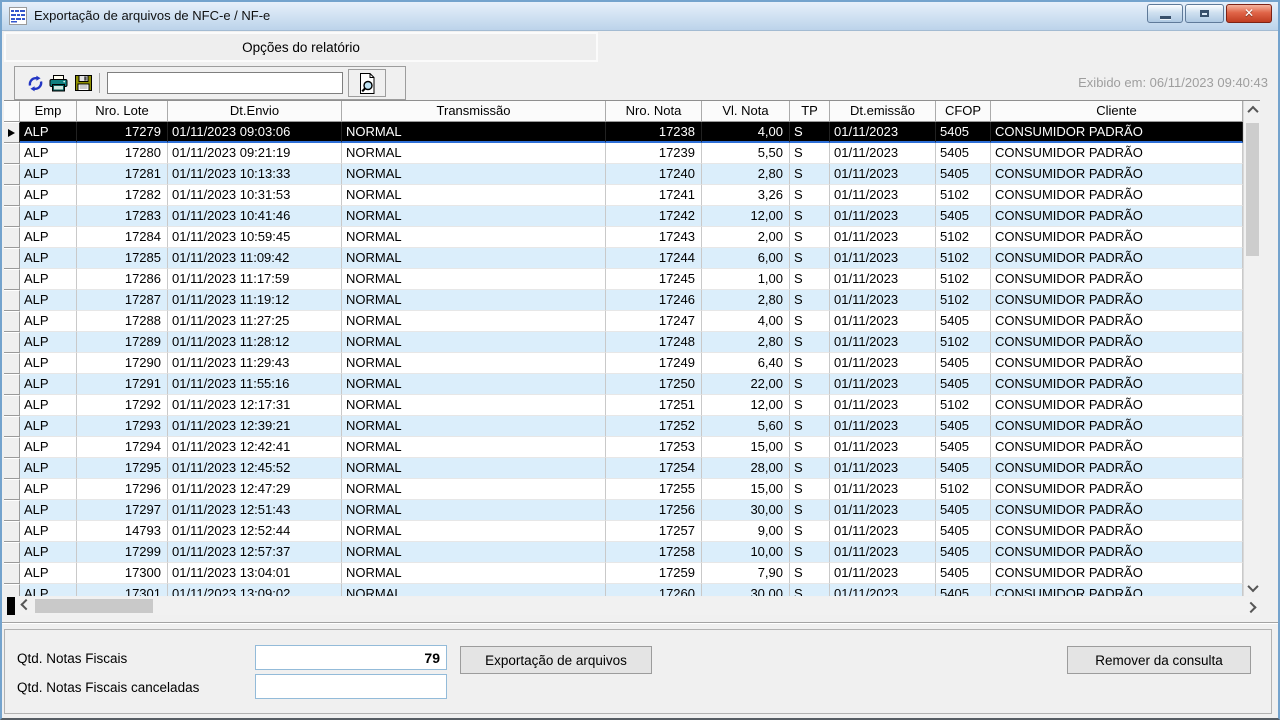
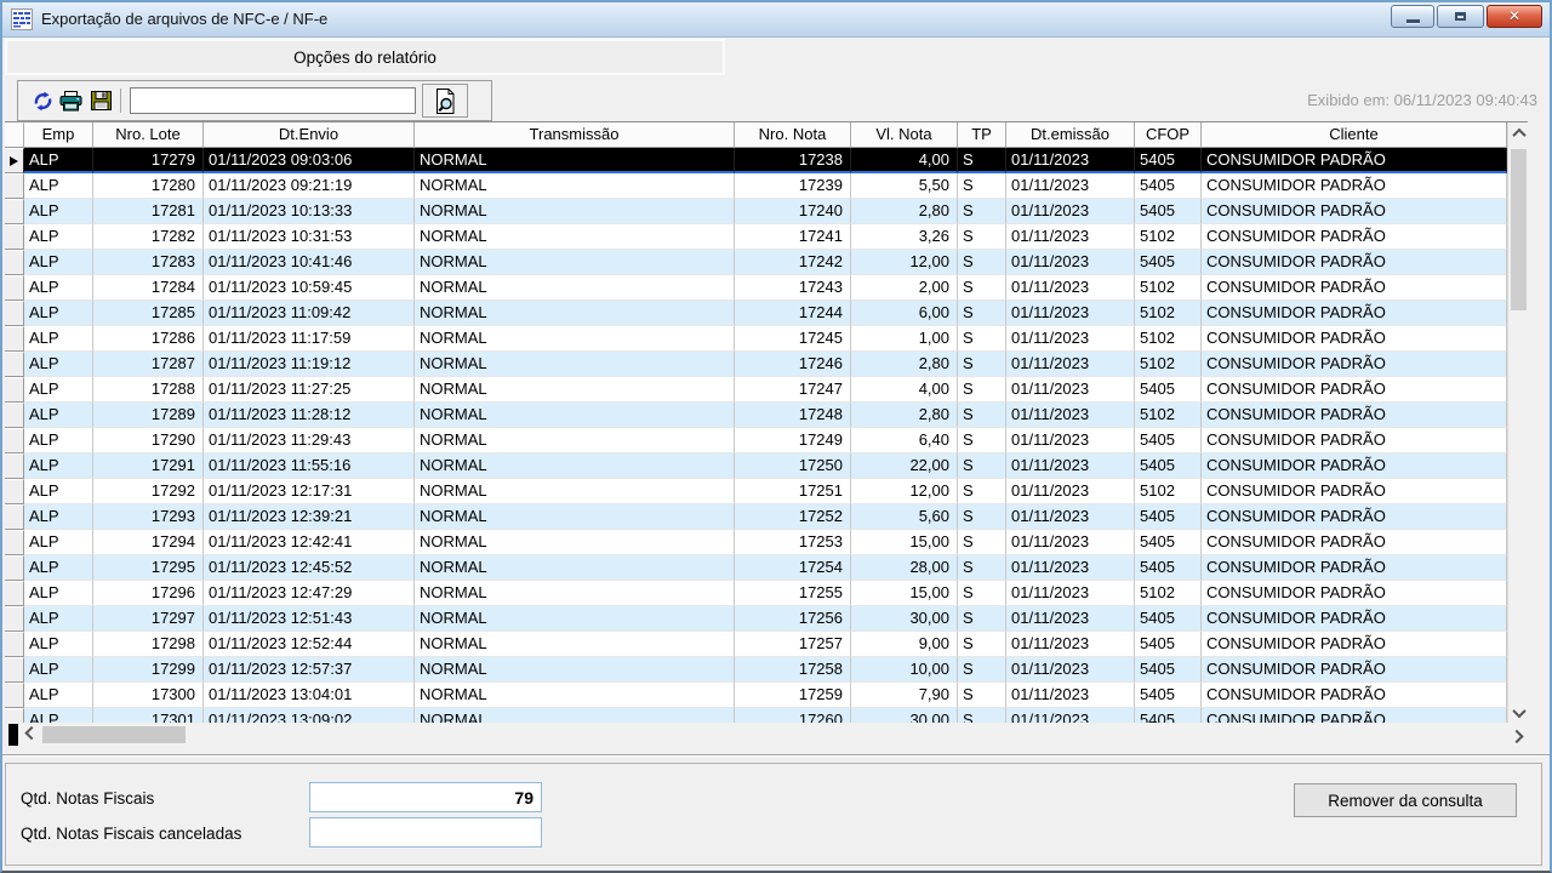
  Exportação de arquivos de NFC-e / NF-e
  ✕
  Opções do relatório
  Exibido em: 06/11/2023 09:40:43
  Emp
  Nro. Lote
  Dt.Envio
  Transmissão
  Nro. Nota
  Vl. Nota
  TP
  Dt.emissão
  CFOP
  Cliente
  ALP
  17279
  01/11/2023 09:03:06
  NORMAL
  17238
  4,00
  S
  01/11/2023
  5405
  CONSUMIDOR PADRÃO
  ALP
  17280
  01/11/2023 09:21:19
  NORMAL
  17239
  5,50
  S
  01/11/2023
  5405
  CONSUMIDOR PADRÃO
  ALP
  17281
  01/11/2023 10:13:33
  NORMAL
  17240
  2,80
  S
  01/11/2023
  5405
  CONSUMIDOR PADRÃO
  ALP
  17282
  01/11/2023 10:31:53
  NORMAL
  17241
  3,26
  S
  01/11/2023
  5102
  CONSUMIDOR PADRÃO
  ALP
  17283
  01/11/2023 10:41:46
  NORMAL
  17242
  12,00
  S
  01/11/2023
  5405
  CONSUMIDOR PADRÃO
  ALP
  17284
  01/11/2023 10:59:45
  NORMAL
  17243
  2,00
  S
  01/11/2023
  5102
  CONSUMIDOR PADRÃO
  ALP
  17285
  01/11/2023 11:09:42
  NORMAL
  17244
  6,00
  S
  01/11/2023
  5102
  CONSUMIDOR PADRÃO
  ALP
  17286
  01/11/2023 11:17:59
  NORMAL
  17245
  1,00
  S
  01/11/2023
  5102
  CONSUMIDOR PADRÃO
  ALP
  17287
  01/11/2023 11:19:12
  NORMAL
  17246
  2,80
  S
  01/11/2023
  5102
  CONSUMIDOR PADRÃO
  ALP
  17288
  01/11/2023 11:27:25
  NORMAL
  17247
  4,00
  S
  01/11/2023
  5405
  CONSUMIDOR PADRÃO
  ALP
  17289
  01/11/2023 11:28:12
  NORMAL
  17248
  2,80
  S
  01/11/2023
  5102
  CONSUMIDOR PADRÃO
  ALP
  17290
  01/11/2023 11:29:43
  NORMAL
  17249
  6,40
  S
  01/11/2023
  5405
  CONSUMIDOR PADRÃO
  ALP
  17291
  01/11/2023 11:55:16
  NORMAL
  17250
  22,00
  S
  01/11/2023
  5405
  CONSUMIDOR PADRÃO
  ALP
  17292
  01/11/2023 12:17:31
  NORMAL
  17251
  12,00
  S
  01/11/2023
  5102
  CONSUMIDOR PADRÃO
  ALP
  17293
  01/11/2023 12:39:21
  NORMAL
  17252
  5,60
  S
  01/11/2023
  5405
  CONSUMIDOR PADRÃO
  ALP
  17294
  01/11/2023 12:42:41
  NORMAL
  17253
  15,00
  S
  01/11/2023
  5405
  CONSUMIDOR PADRÃO
  ALP
  17295
  01/11/2023 12:45:52
  NORMAL
  17254
  28,00
  S
  01/11/2023
  5405
  CONSUMIDOR PADRÃO
  ALP
  17296
  01/11/2023 12:47:29
  NORMAL
  17255
  15,00
  S
  01/11/2023
  5102
  CONSUMIDOR PADRÃO
  ALP
  17297
  01/11/2023 12:51:43
  NORMAL
  17256
  30,00
  S
  01/11/2023
  5405
  CONSUMIDOR PADRÃO
  ALP
- 14793
+ 17298
  01/11/2023 12:52:44
  NORMAL
  17257
  9,00
  S
  01/11/2023
  5405
  CONSUMIDOR PADRÃO
  ALP
  17299
  01/11/2023 12:57:37
  NORMAL
  17258
  10,00
  S
  01/11/2023
  5405
  CONSUMIDOR PADRÃO
  ALP
  17300
  01/11/2023 13:04:01
  NORMAL
  17259
  7,90
  S
  01/11/2023
  5405
  CONSUMIDOR PADRÃO
  ALP
  17301
  01/11/2023 13:09:02
  NORMAL
  17260
  30,00
  S
  01/11/2023
  5405
  CONSUMIDOR PADRÃO
  Qtd. Notas Fiscais
  79
  Qtd. Notas Fiscais canceladas
- Exportação de arquivos
  Remover da consulta
